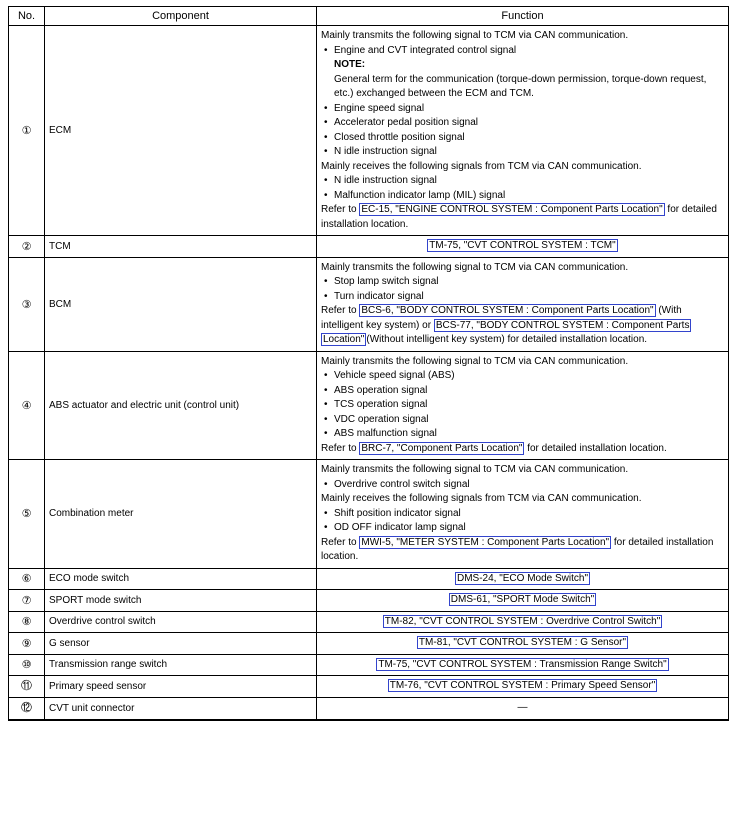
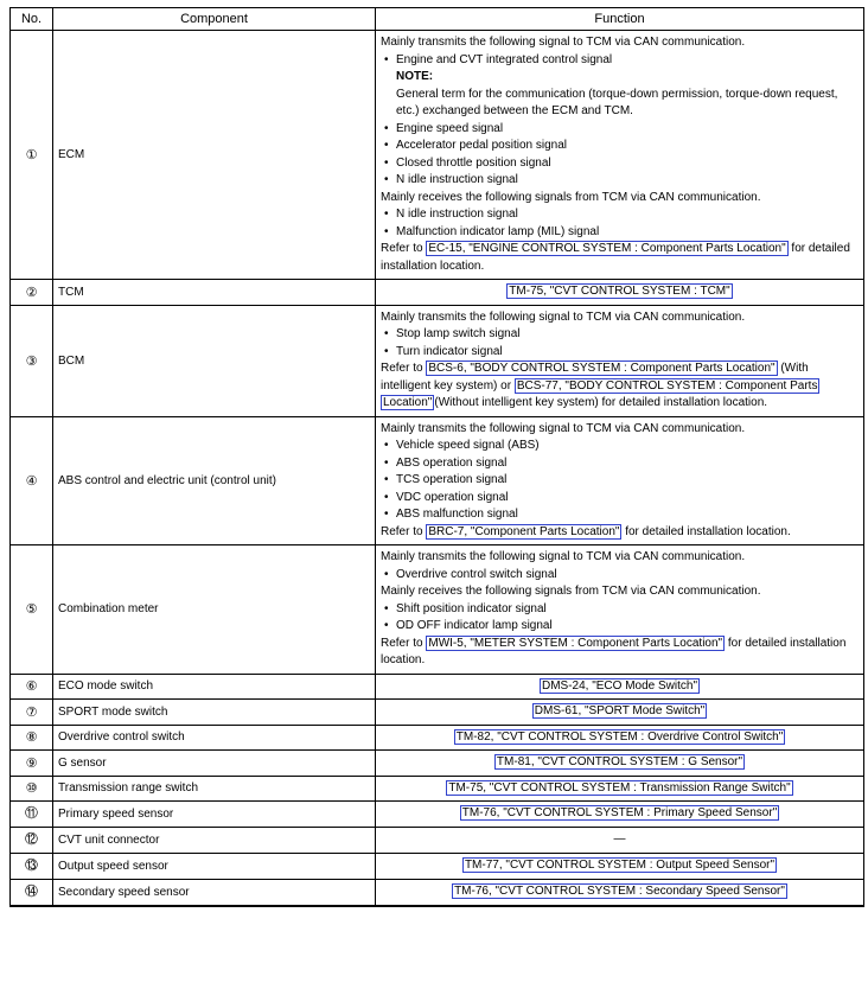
  No.	Component	Function
  ①	ECM	Mainly transmits the following signal to TCM via CAN communication.Engine and CVT integrated control signalNOTE:General term for the communication (torque-down permission, torque-down request, etc.) exchanged between the ECM and TCM.Engine speed signalAccelerator pedal position signalClosed throttle position signalN idle instruction signalMainly receives the following signals from TCM via CAN communication.N idle instruction signalMalfunction indicator lamp (MIL) signalRefer to EC-15, "ENGINE CONTROL SYSTEM : Component Parts Location" for detailed installation location.
  ②	TCM	TM-75, "CVT CONTROL SYSTEM : TCM"
  ③	BCM	Mainly transmits the following signal to TCM via CAN communication.Stop lamp switch signalTurn indicator signalRefer to BCS-6, "BODY CONTROL SYSTEM : Component Parts Location" (With intelligent key system) or BCS-77, "BODY CONTROL SYSTEM : Component Parts Location" (Without intelligent key system) for detailed installation location.
- ④	ABS actuator and electric unit (control unit)	Mainly transmits the following signal to TCM via CAN communication.Vehicle speed signal (ABS)ABS operation signalTCS operation signalVDC operation signalABS malfunction signalRefer to BRC-7, "Component Parts Location" for detailed installation location.
+ ④	ABS control and electric unit (control unit)	Mainly transmits the following signal to TCM via CAN communication.Vehicle speed signal (ABS)ABS operation signalTCS operation signalVDC operation signalABS malfunction signalRefer to BRC-7, "Component Parts Location" for detailed installation location.
  ⑤	Combination meter	Mainly transmits the following signal to TCM via CAN communication.Overdrive control switch signalMainly receives the following signals from TCM via CAN communication.Shift position indicator signalOD OFF indicator lamp signalRefer to MWI-5, "METER SYSTEM : Component Parts Location" for detailed installation location.
  ⑥	ECO mode switch	DMS-24, "ECO Mode Switch"
  ⑦	SPORT mode switch	DMS-61, "SPORT Mode Switch"
  ⑧	Overdrive control switch	TM-82, "CVT CONTROL SYSTEM : Overdrive Control Switch"
  ⑨	G sensor	TM-81, "CVT CONTROL SYSTEM : G Sensor"
  ⑩	Transmission range switch	TM-75, "CVT CONTROL SYSTEM : Transmission Range Switch"
  ⑪	Primary speed sensor	TM-76, "CVT CONTROL SYSTEM : Primary Speed Sensor"
  ⑫	CVT unit connector	—
+ ⑬	Output speed sensor	TM-77, "CVT CONTROL SYSTEM : Output Speed Sensor"
+ ⑭	Secondary speed sensor	TM-76, "CVT CONTROL SYSTEM : Secondary Speed Sensor"
